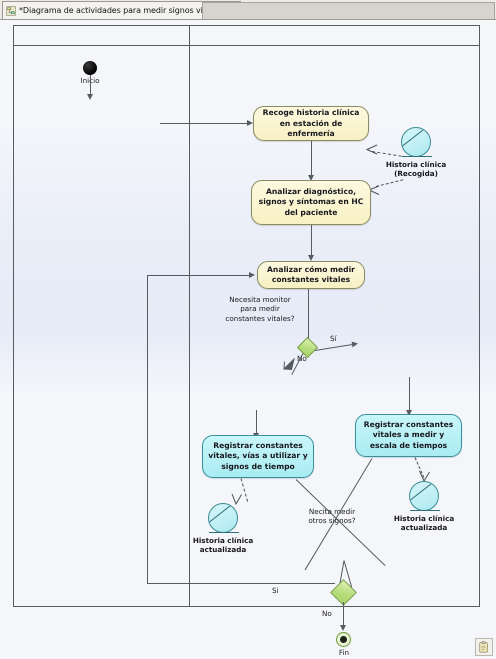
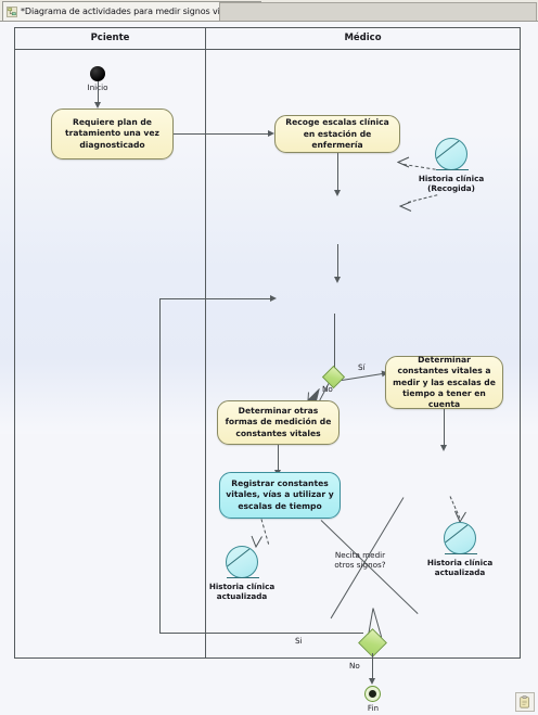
  *Diagrama de actividades para medir signos v
+ Pciente
+ Médico
  Inicio
+ Requiere plan de tratamiento una vez diagnosticado
- Recoge historia clínica en estación de enfermería
+ Recoge escalas clínica en estación de enfermería
  Historia clínica (Recogida)
- Analizar diagnóstico, signos y síntomas en HC del paciente
- Analizar cómo medir constantes vitales
- Necesita monitor para medir constantes vitales?
  Sí
  No
+ Determinar constantes vitales a medir y las escalas de tiempo a tener en cuenta
+ Determinar otras formas de medición de constantes vitales
- Registrar constantes vitales, vías a utilizar y signos de tiempo
+ Registrar constantes vitales, vías a utilizar y escalas de tiempo
- Registrar constantes vitales a medir y escala de tiempos
  Historia clínica actualizada
  Historia clínica actualizada
  Necita medir otros signos?
  Si
  No
  Fin
